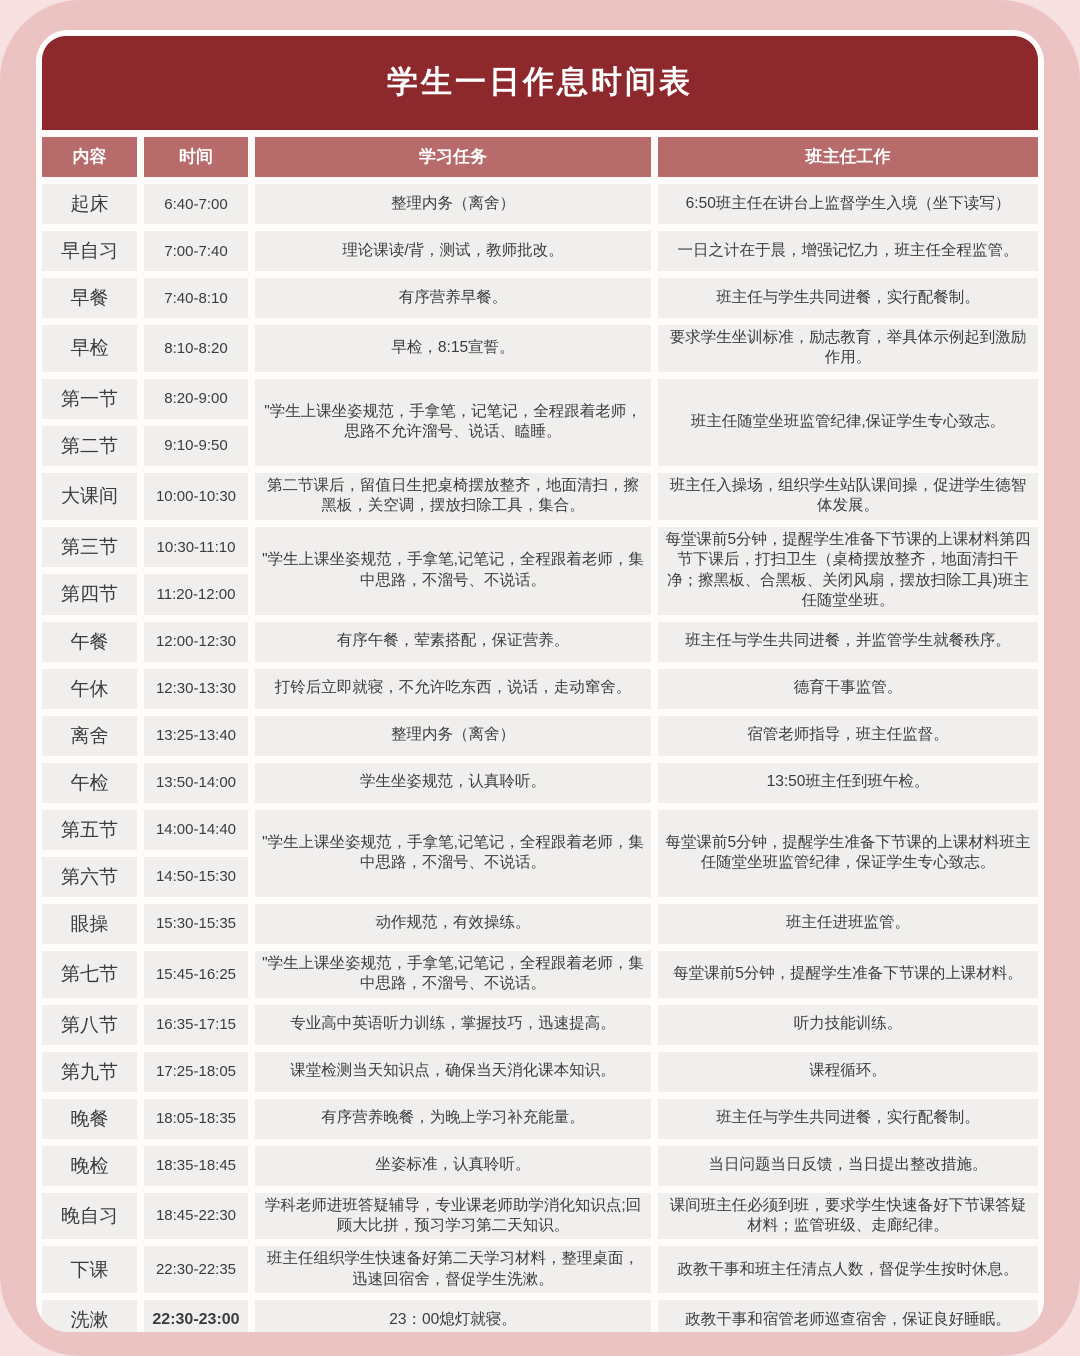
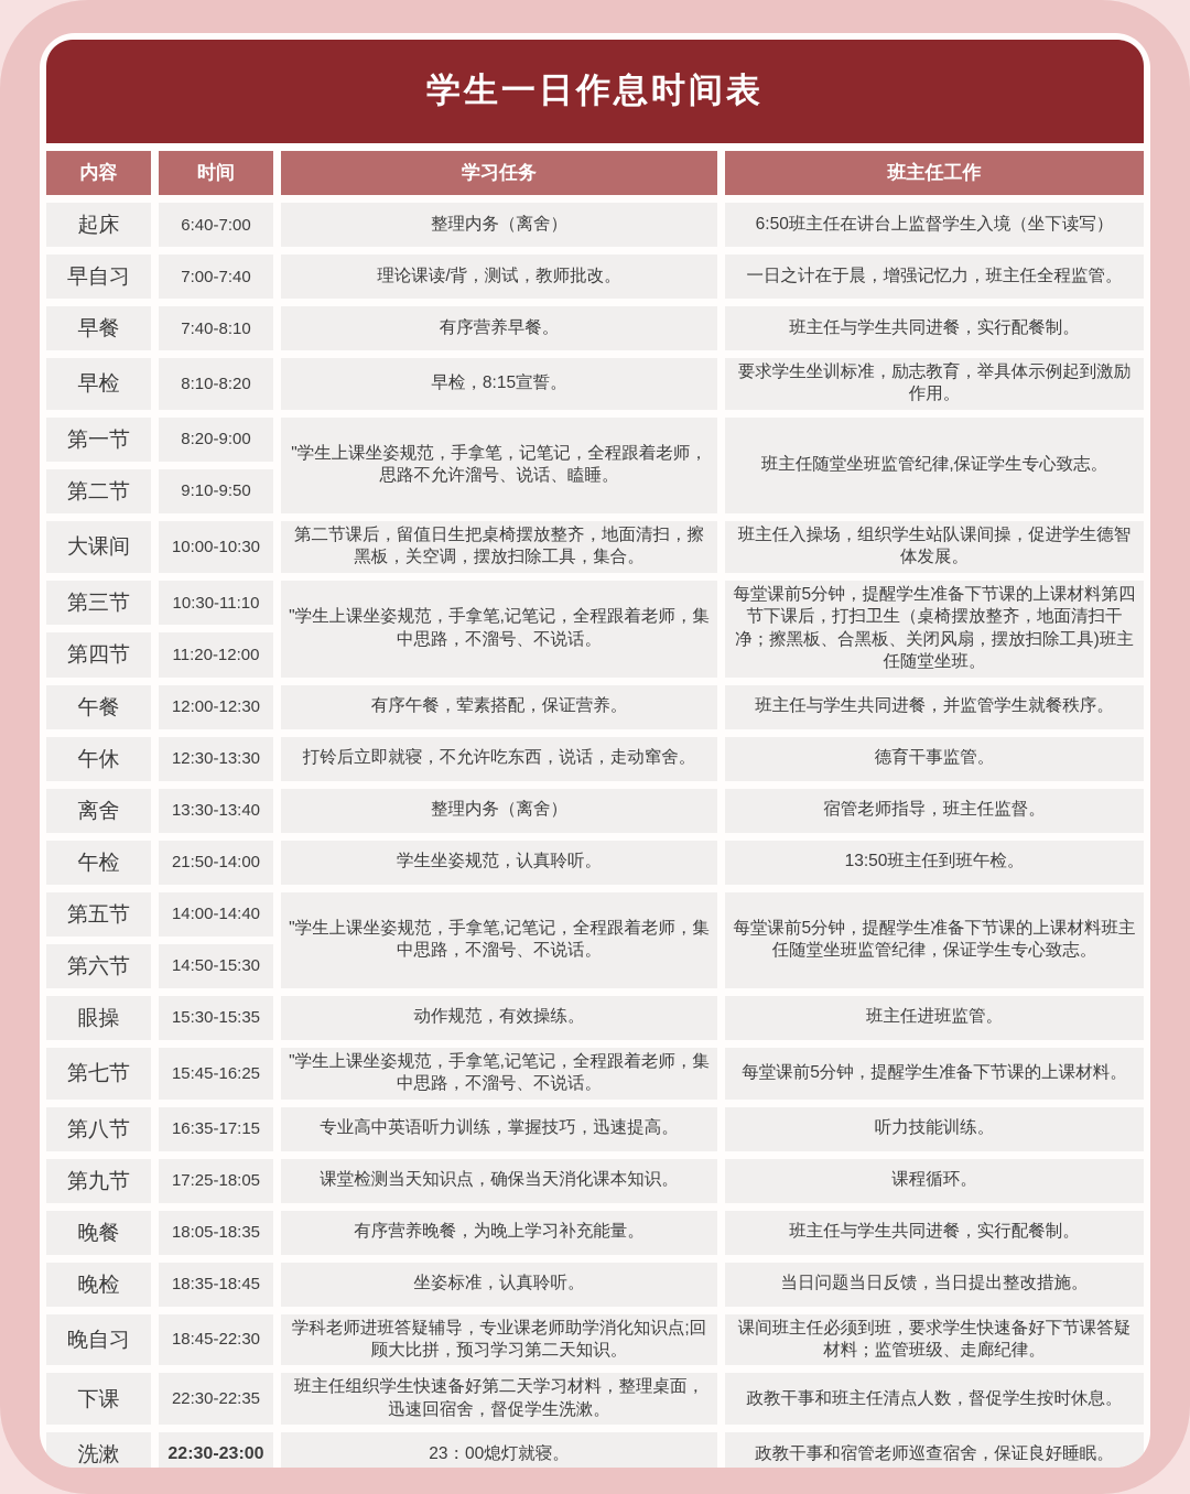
  学生一日作息时间表
  内容
  时间
  学习任务
  班主任工作
  起床
  6:40-7:00
  整理内务（离舍）
  6:50班主任在讲台上监督学生入境（坐下读写）
  早自习
  7:00-7:40
  理论课读/背，测试，教师批改。
  一日之计在于晨，增强记忆力，班主任全程监管。
  早餐
  7:40-8:10
  有序营养早餐。
  班主任与学生共同进餐，实行配餐制。
  早检
  8:10-8:20
  早检，8:15宣誓。
  要求学生坐训标准，励志教育，举具体示例起到激励作用。
  第一节
  8:20-9:00
  "学生上课坐姿规范，手拿笔，记笔记，全程跟着老师，思路不允许溜号、说话、瞌睡。
  班主任随堂坐班监管纪律,保证学生专心致志。
  第二节
  9:10-9:50
  大课间
  10:00-10:30
  第二节课后，留值日生把桌椅摆放整齐，地面清扫，擦黑板，关空调，摆放扫除工具，集合。
  班主任入操场，组织学生站队课间操，促进学生德智体发展。
  第三节
  10:30-11:10
  "学生上课坐姿规范，手拿笔,记笔记，全程跟着老师，集中思路，不溜号、不说话。
  每堂课前5分钟，提醒学生准备下节课的上课材料第四节下课后，打扫卫生（桌椅摆放整齐，地面清扫干净；擦黑板、合黑板、关闭风扇，摆放扫除工具)班主任随堂坐班。
  第四节
  11:20-12:00
  午餐
  12:00-12:30
  有序午餐，荤素搭配，保证营养。
  班主任与学生共同进餐，并监管学生就餐秩序。
  午休
  12:30-13:30
  打铃后立即就寝，不允许吃东西，说话，走动窜舍。
  德育干事监管。
  离舍
- 13:25-13:40
+ 13:30-13:40
  整理内务（离舍）
  宿管老师指导，班主任监督。
  午检
- 13:50-14:00
+ 21:50-14:00
  学生坐姿规范，认真聆听。
  13:50班主任到班午检。
  第五节
  14:00-14:40
  "学生上课坐姿规范，手拿笔,记笔记，全程跟着老师，集中思路，不溜号、不说话。
  每堂课前5分钟，提醒学生准备下节课的上课材料班主任随堂坐班监管纪律，保证学生专心致志。
  第六节
  14:50-15:30
  眼操
  15:30-15:35
  动作规范，有效操练。
  班主任进班监管。
  第七节
  15:45-16:25
  "学生上课坐姿规范，手拿笔,记笔记，全程跟着老师，集中思路，不溜号、不说话。
  每堂课前5分钟，提醒学生准备下节课的上课材料。
  第八节
  16:35-17:15
  专业高中英语听力训练，掌握技巧，迅速提高。
  听力技能训练。
  第九节
  17:25-18:05
  课堂检测当天知识点，确保当天消化课本知识。
  课程循环。
  晚餐
  18:05-18:35
  有序营养晚餐，为晚上学习补充能量。
  班主任与学生共同进餐，实行配餐制。
  晚检
  18:35-18:45
  坐姿标准，认真聆听。
  当日问题当日反馈，当日提出整改措施。
  晚自习
  18:45-22:30
  学科老师进班答疑辅导，专业课老师助学消化知识点;回顾大比拼，预习学习第二天知识。
  课间班主任必须到班，要求学生快速备好下节课答疑材料；监管班级、走廊纪律。
  下课
  22:30-22:35
  班主任组织学生快速备好第二天学习材料，整理桌面，迅速回宿舍，督促学生洗漱。
  政教干事和班主任清点人数，督促学生按时休息。
  洗漱
  22:30-23:00
  23：00熄灯就寝。
  政教干事和宿管老师巡查宿舍，保证良好睡眠。
